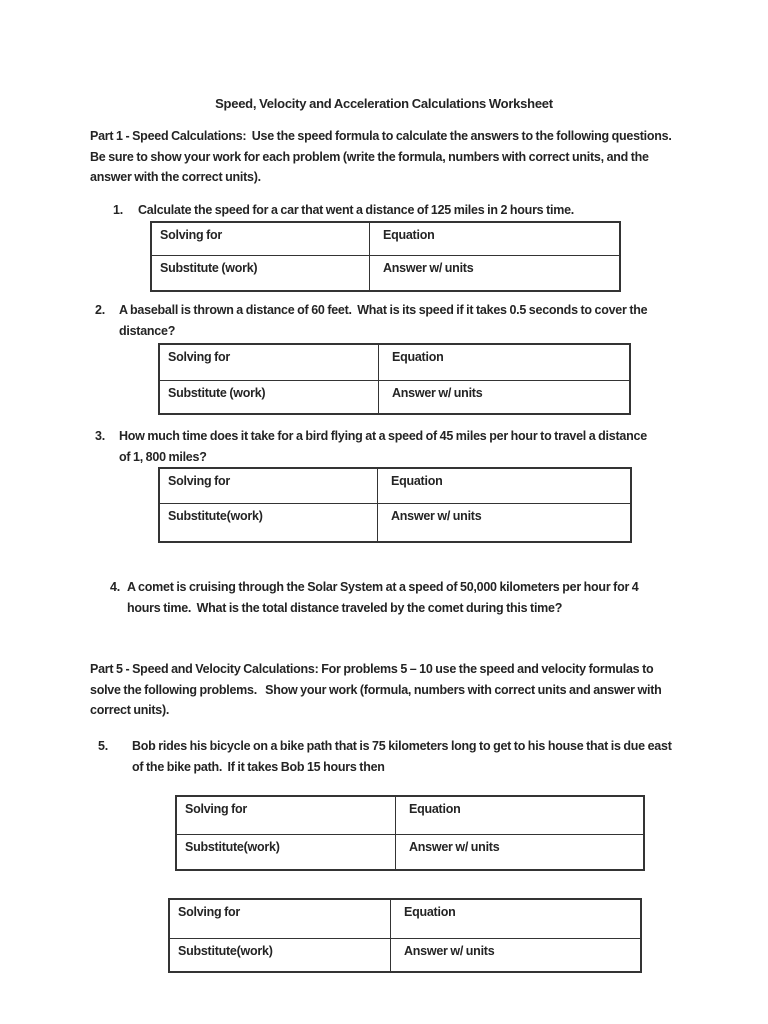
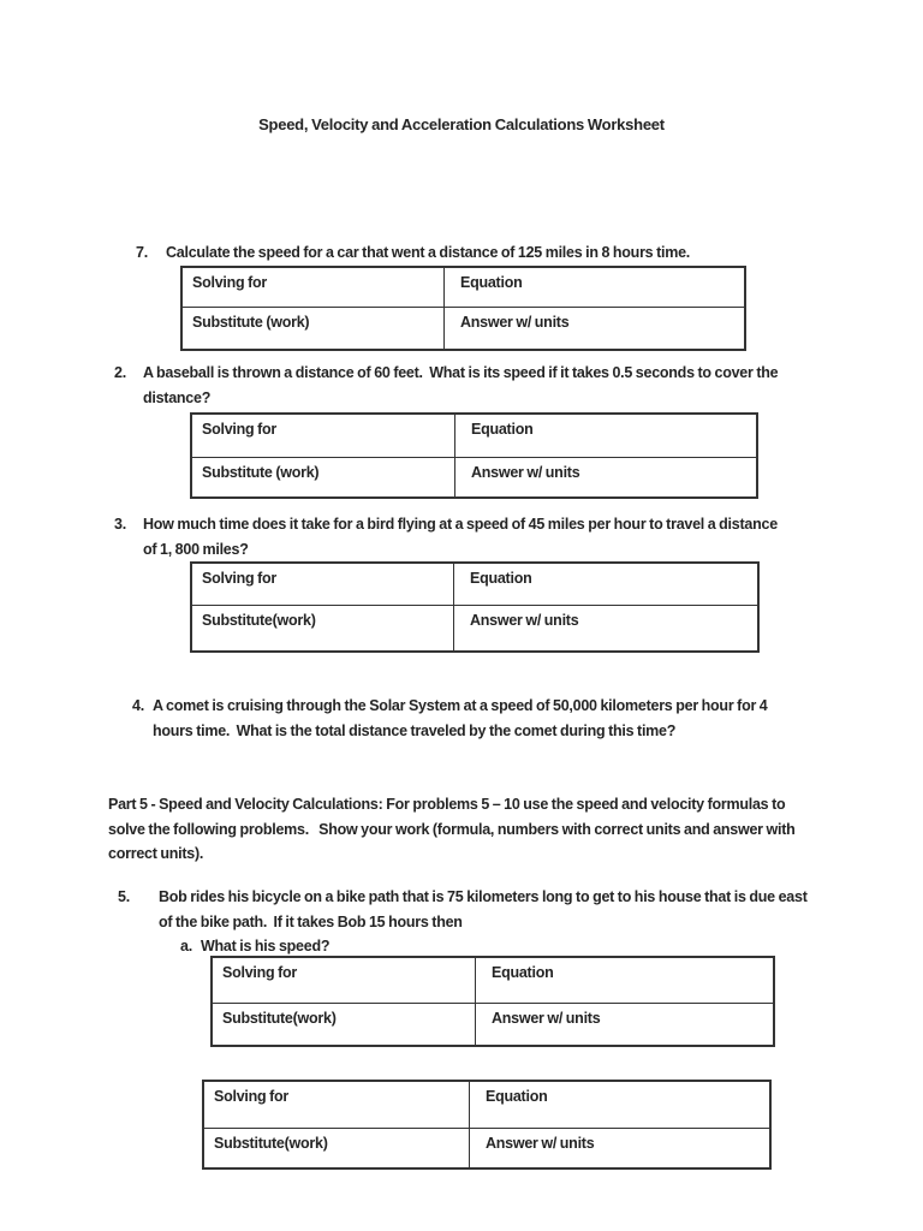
  Speed, Velocity and Acceleration Calculations Worksheet
- Part 1 - Speed Calculations: Use the speed formula to calculate the answers to the following questions.
- Be sure to show your work for each problem (write the formula, numbers with correct units, and the
- answer with the correct units).
- 1.
+ 7.
- Calculate the speed for a car that went a distance of 125 miles in 2 hours time.
+ Calculate the speed for a car that went a distance of 125 miles in 8 hours time.
  Solving for
  Equation
  Substitute (work)
  Answer w/ units
  2.
  A baseball is thrown a distance of 60 feet. What is its speed if it takes 0.5 seconds to cover the
  distance?
  Solving for
  Equation
  Substitute (work)
  Answer w/ units
  3.
  How much time does it take for a bird flying at a speed of 45 miles per hour to travel a distance
  of 1, 800 miles?
  Solving for
  Equation
  Substitute(work)
  Answer w/ units
  4.
  A comet is cruising through the Solar System at a speed of 50,000 kilometers per hour for 4
  hours time. What is the total distance traveled by the comet during this time?
  Part 5 - Speed and Velocity Calculations: For problems 5 – 10 use the speed and velocity formulas to
  solve the following problems. Show your work (formula, numbers with correct units and answer with
  correct units).
  5.
  Bob rides his bicycle on a bike path that is 75 kilometers long to get to his house that is due east
  of the bike path. If it takes Bob 15 hours then
+ a.
+ What is his speed?
  Solving for
  Equation
  Substitute(work)
  Answer w/ units
  Solving for
  Equation
  Substitute(work)
  Answer w/ units
